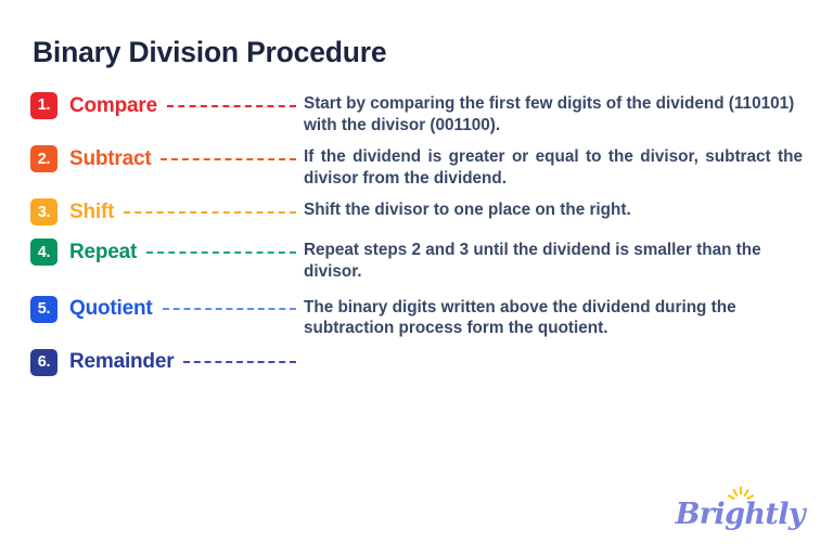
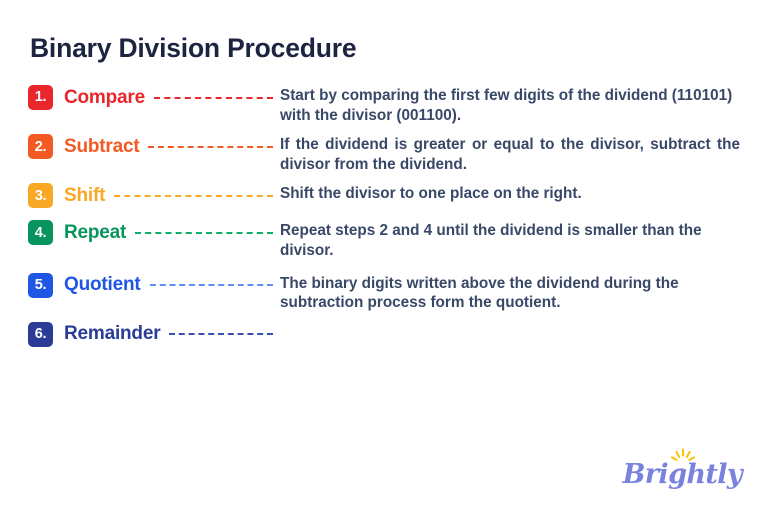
  Binary Division Procedure
  1.
  Compare
  Start by comparing the first few digits of the dividend (110101) with the divisor (001100).
  2.
  Subtract
  If the dividend is greater or equal to the divisor, subtract the divisor from the dividend.
  3.
  Shift
  Shift the divisor to one place on the right.
  4.
  Repeat
- Repeat steps 2 and 3 until the dividend is smaller than the divisor.
+ Repeat steps 2 and 4 until the dividend is smaller than the divisor.
  5.
  Quotient
  The binary digits written above the dividend during the subtraction process form the quotient.
  6.
  Remainder
  Brightly
